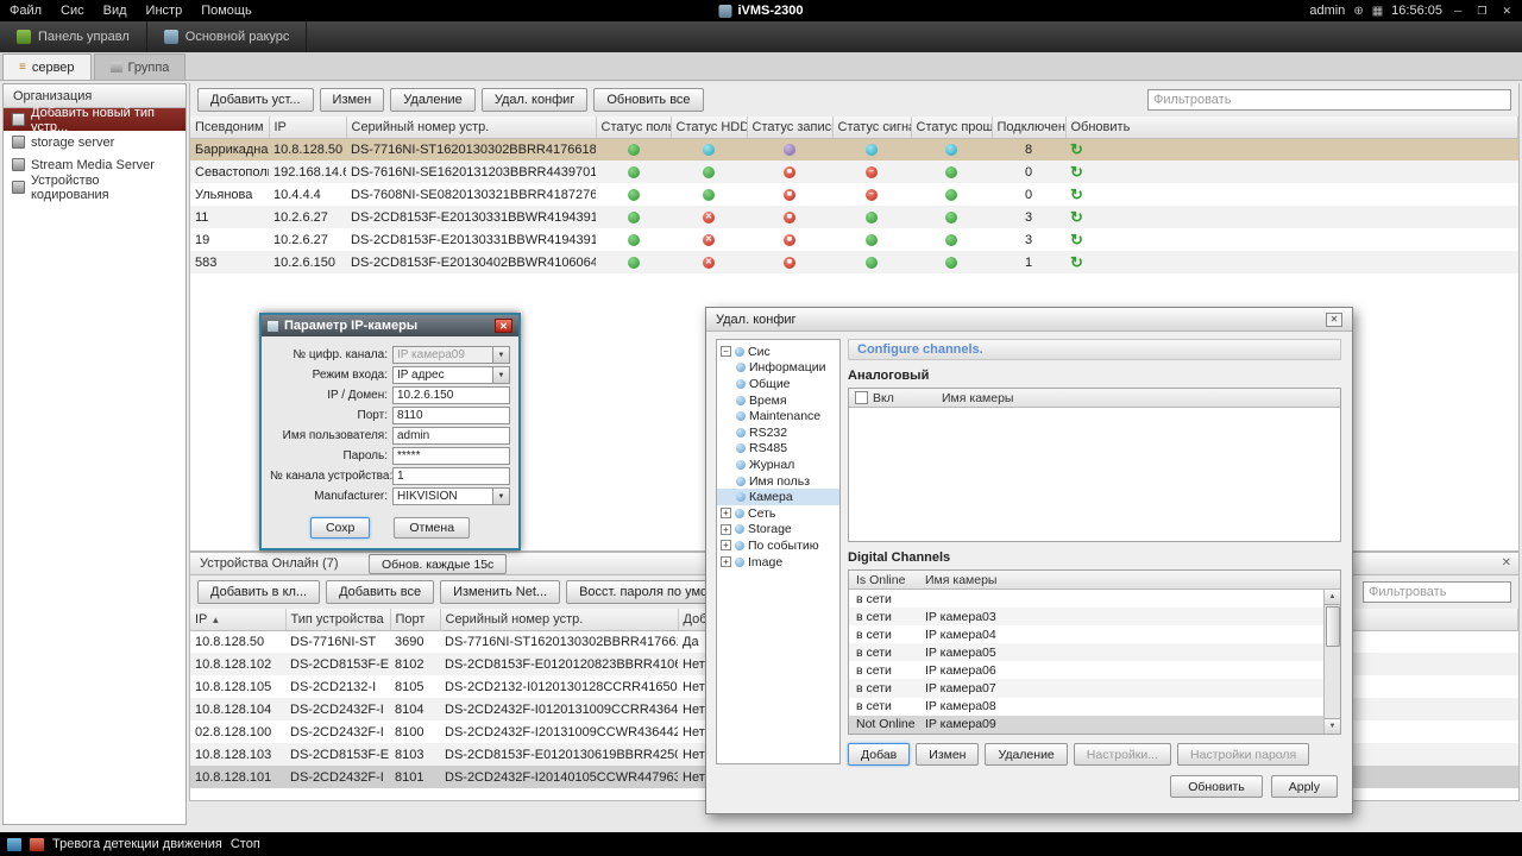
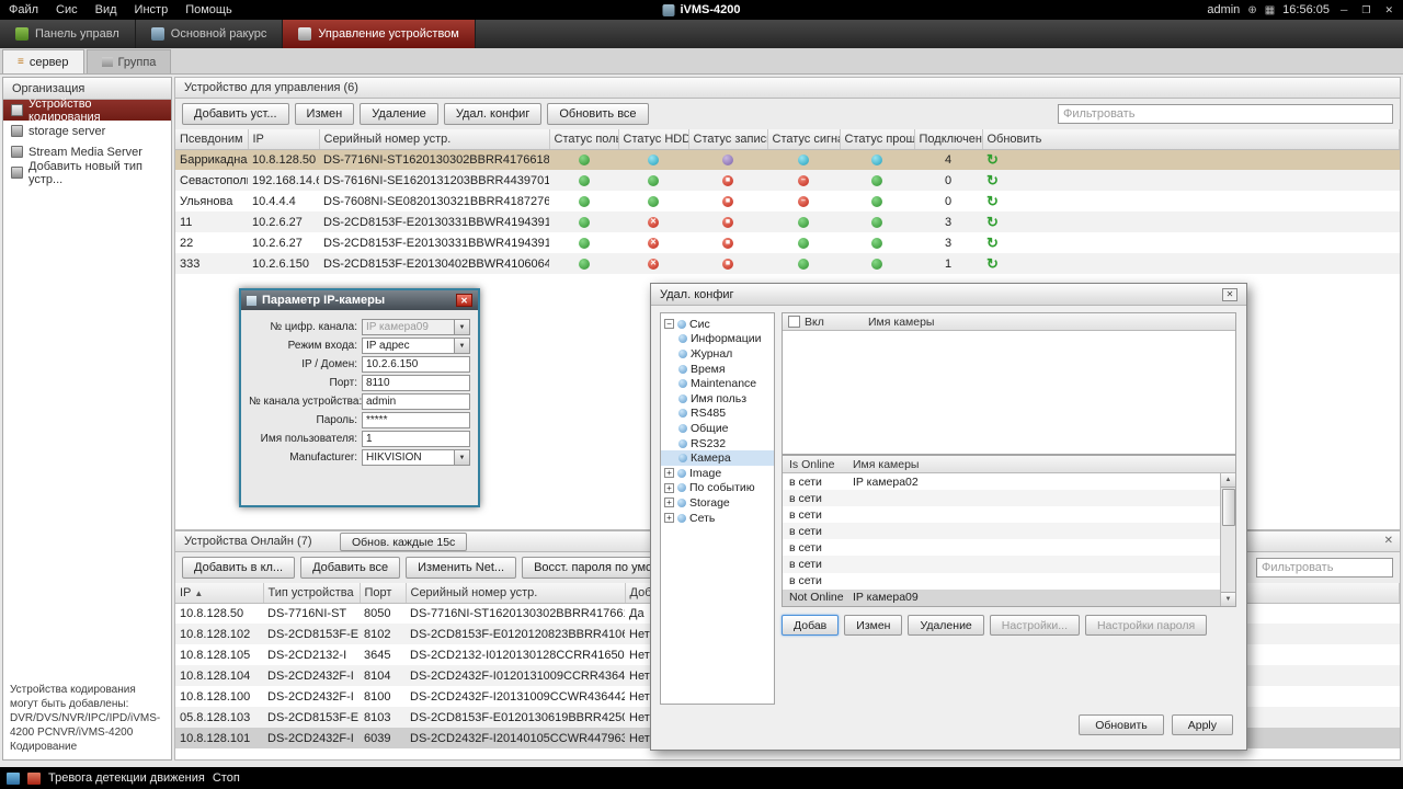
  Файл
  Сис
  Вид
  Инстр
  Помощь
- iVMS-2300
+ iVMS-4200
  admin
  ⊕
  ▦
  16:56:05
  ─
  ❒
  ✕
  Панель управл
  Основной ракурс
+ Управление устройством
  ≡
  сервер
  Группа
  Организация
- Добавить новый тип устр...
+ Устройство кодирования
  storage server
  Stream Media Server
- Устройство кодирования
+ Добавить новый тип устр...
+ Устройства кодирования могут быть добавлены: DVR/DVS/NVR/IPC/IPD/iVMS-4200 PCNVR/iVMS-4200 Кодирование
+ Устройство для управления (6)
  Добавить уст...
  Измен
  Удаление
  Удал. конфиг
  Обновить все
  Фильтровать
  Псевдоним	IP	Серийный номер устр.	Статус пол	Статус HDD	Статус запис	Статус сигн	Статус прош	Подключен	Обновить
- Баррикадна	10.8.128.50	DS-7716NI-ST1620130302BBRR4176618						8	↻
+ Баррикадна	10.8.128.50	DS-7716NI-ST1620130302BBRR4176618						4	↻
  Севастопол	192.168.14.	DS-7616NI-SE1620131203BBRR4439701						0	↻
  Ульянова	10.4.4.4	DS-7608NI-SE0820130321BBRR4187276						0	↻
  11	10.2.6.27	DS-2CD8153F-E20130331BBWR4194391						3	↻
- 19	10.2.6.27	DS-2CD8153F-E20130331BBWR4194391						3	↻
+ 22	10.2.6.27	DS-2CD8153F-E20130331BBWR4194391						3	↻
- 583	10.2.6.150	DS-2CD8153F-E20130402BBWR4106064						1	↻
+ 333	10.2.6.150	DS-2CD8153F-E20130402BBWR4106064						1	↻
  Устройства Онлайн (7)
  Обнов. каждые 15с
  ✕
  Добавить в кл...
  Добавить все
  Изменить Net...
  Восст. пароля по умо
  Фильтровать
  IP ▲	Тип устройства	Порт	Серийный номер устр.	Доб
- 10.8.128.50	DS-7716NI-ST	3690	DS-7716NI-ST1620130302BBRR41766	Да
+ 10.8.128.50	DS-7716NI-ST	8050	DS-7716NI-ST1620130302BBRR41766	Да
  10.8.128.102	DS-2CD8153F-E	8102	DS-2CD8153F-E0120120823BBRR410	Нет
- 10.8.128.105	DS-2CD2132-I	8105	DS-2CD2132-I0120130128CCRR41650	Нет
+ 10.8.128.105	DS-2CD2132-I	3645	DS-2CD2132-I0120130128CCRR41650	Нет
  10.8.128.104	DS-2CD2432F-I	8104	DS-2CD2432F-I0120131009CCRR4364	Нет
- 02.8.128.100	DS-2CD2432F-I	8100	DS-2CD2432F-I20131009CCWR436442	Нет
+ 10.8.128.100	DS-2CD2432F-I	8100	DS-2CD2432F-I20131009CCWR436442	Нет
- 10.8.128.103	DS-2CD8153F-E	8103	DS-2CD8153F-E0120130619BBRR425	Нет
+ 05.8.128.103	DS-2CD8153F-E	8103	DS-2CD8153F-E0120130619BBRR425	Нет
- 10.8.128.101	DS-2CD2432F-I	8101	DS-2CD2432F-I20140105CCWR447963	Нет
+ 10.8.128.101	DS-2CD2432F-I	6039	DS-2CD2432F-I20140105CCWR447963	Нет
  Параметр IP-камеры
  ✕
  № цифр. канала:
  IP камера09
  Режим входа:
  IP адрес
  IP / Домен:
  10.2.6.150
  Порт:
  8110
- Имя пользователя:
+ № канала устройства:
  admin
  Пароль:
  *****
- № канала устройства:
+ Имя пользователя:
  1
  Manufacturer:
  HIKVISION
- Сохр
- Отмена
  Удал. конфиг
  ✕
  −
  Сис
  Информации
- Общие
+ Журнал
  Время
  Maintenance
- RS232
+ Имя польз
  RS485
- Журнал
+ Общие
- Имя польз
+ RS232
  Камера
  +
- Сеть
+ Image
  +
- Storage
+ По событию
  +
- По событию
+ Storage
  +
- Image
+ Сеть
- Configure channels.
- Аналоговый
  Вкл
  Имя камеры
- Digital Channels
  Is Online
  Имя камеры
  в сети
+ IP камера02
  в сети
- IP камера03
  в сети
- IP камера04
  в сети
- IP камера05
  в сети
- IP камера06
  в сети
- IP камера07
  в сети
- IP камера08
  Not Online
  IP камера09
  Добав
  Измен
  Удаление
  Настройки...
  Настройки пароля
  Обновить
  Apply
  Тревога детекции движения
  Стоп
